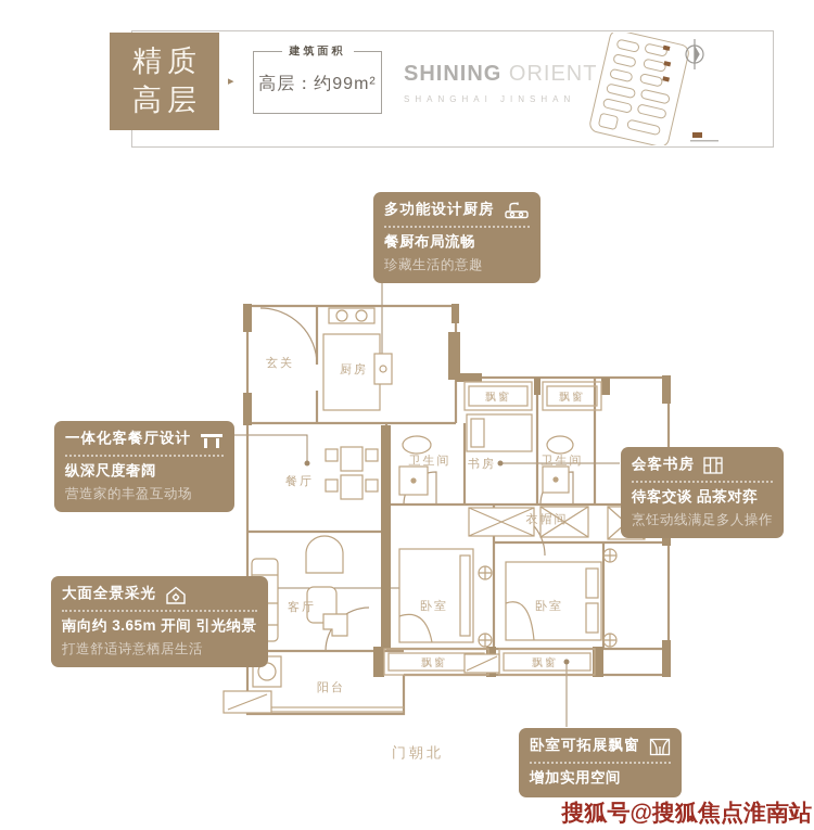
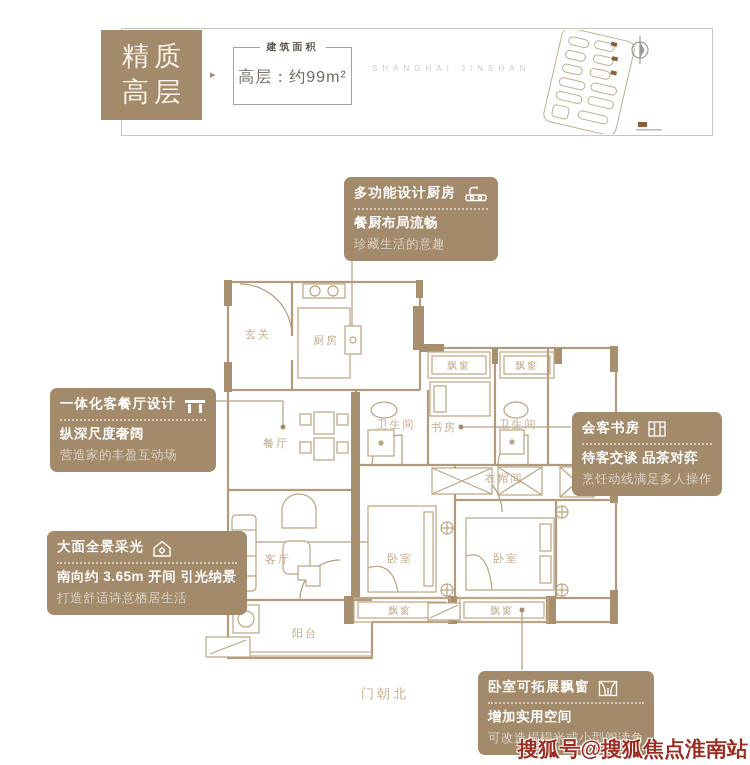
  玄关
  厨房
  餐厅
  卫生间
  书房
  卫生间
  衣帽间
  客厅
  卧室
  卧室
  阳台
  飘窗
  飘窗
  飘窗
  飘窗
  门朝北
  精质
  高层
  ▸
  建筑面积
  高层：约99m²
- SHINING ORIENT
  SHANGHAI JINSHA
  多功能设计厨房
  餐厨布局流畅
  珍藏生活的意趣
  一体化客餐厅设计
  纵深尺度奢阔
  营造家的丰盈互动场
  会客书房
  待客交谈 品茶对弈
  烹饪动线满足多人操作
  大面全景采光
  南向约 3.65m 开间 引光纳景
  打造舒适诗意栖居生活
  卧室可拓展飘窗
  增加实用空间
+ 可改造榻榻米或小型阅读角
  搜狐号@搜狐焦点淮南站
